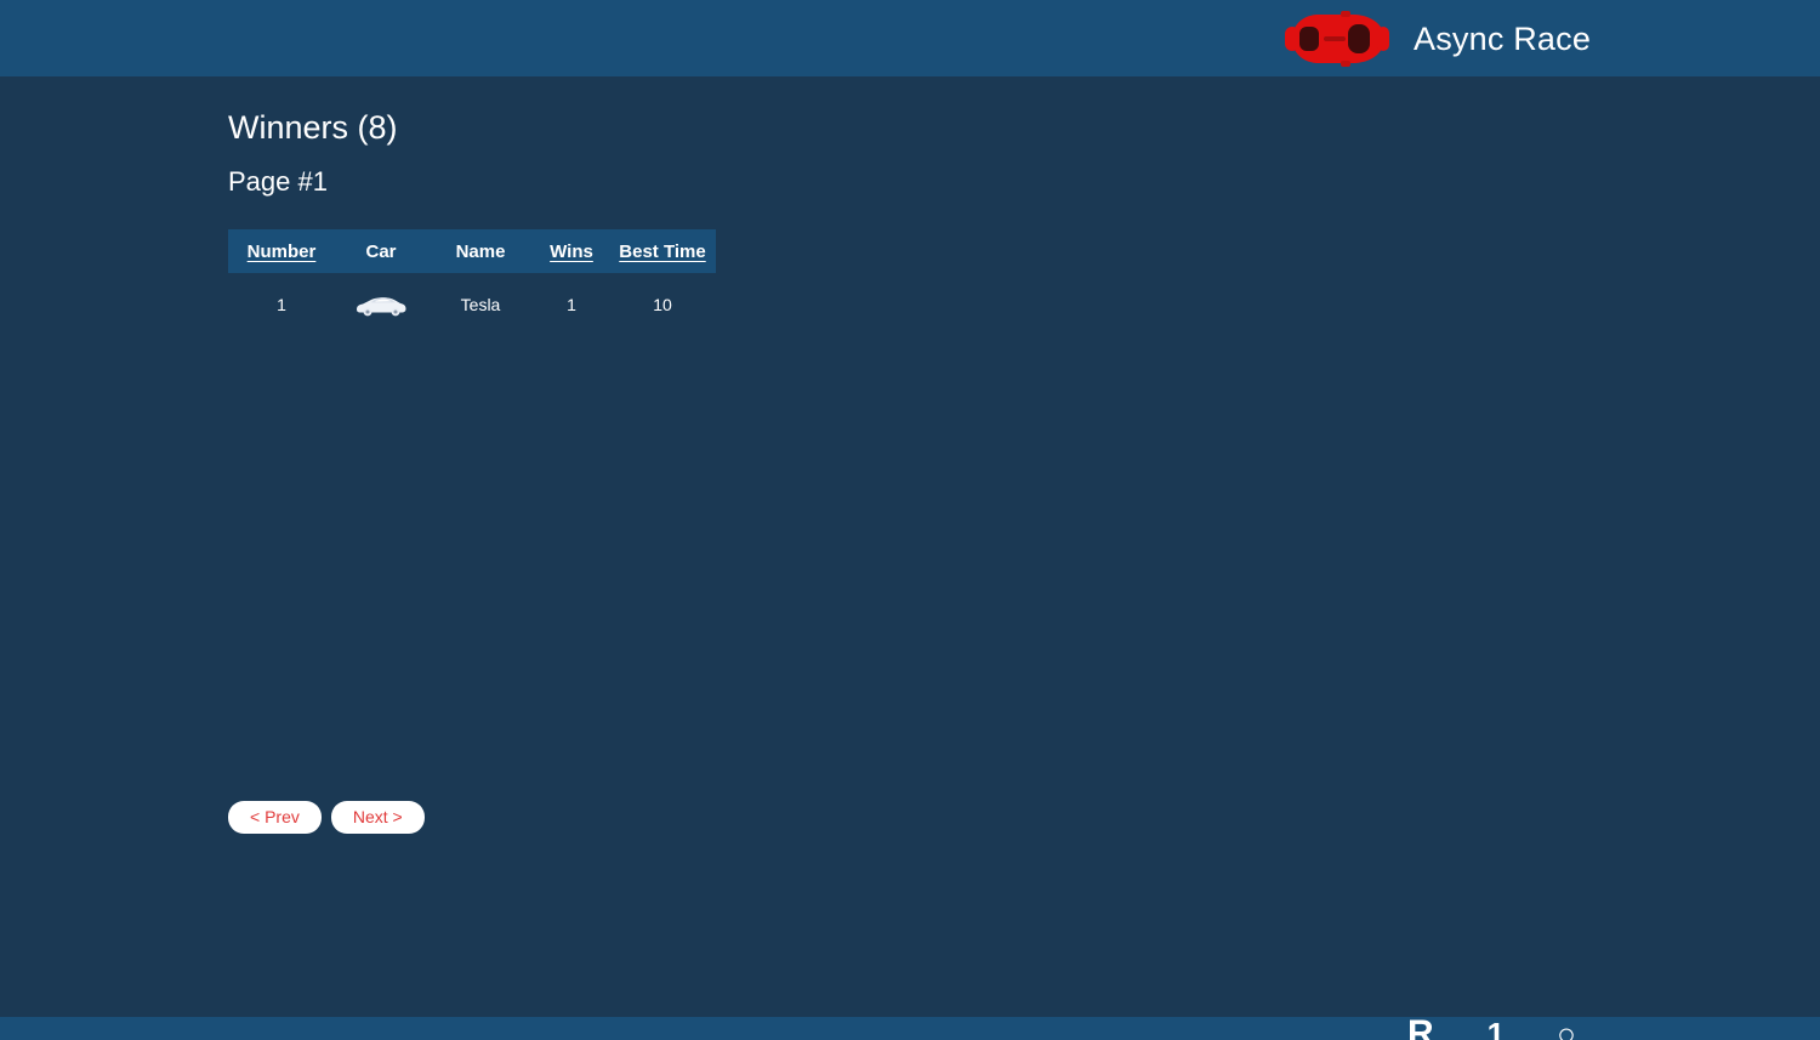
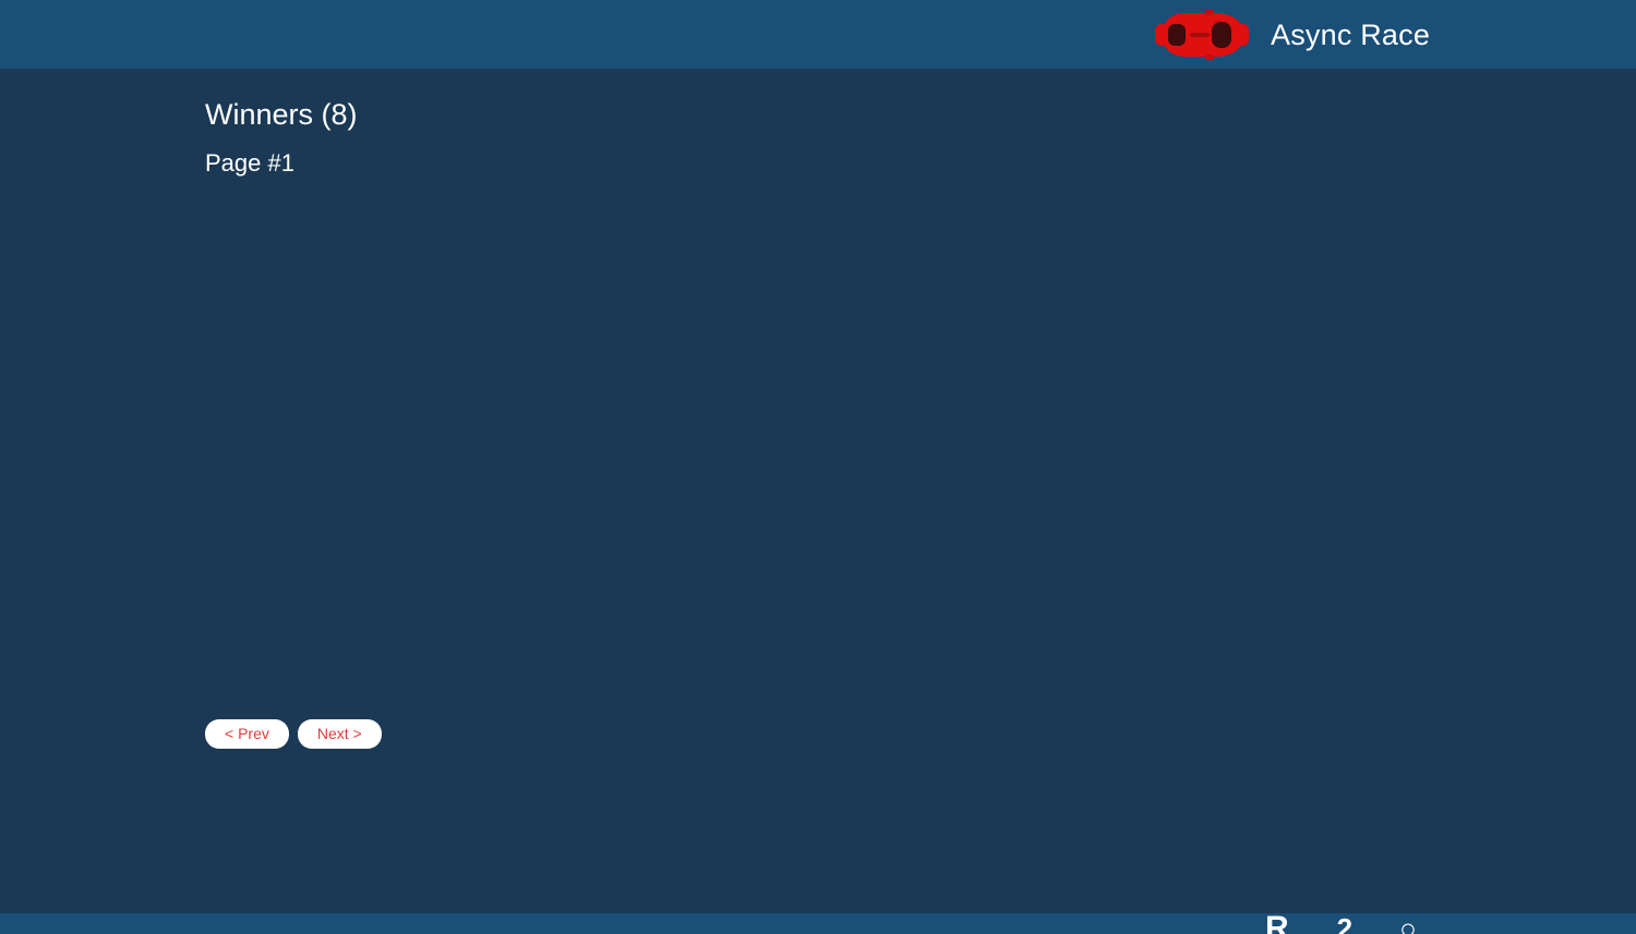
  Async Race
  Winners (8)
  Page #1
- Number	Car	Name	Wins	Best Time
- 1		Tesla	1	10
  < Prev
  Next >
  R
- 1
+ 2
  ○
